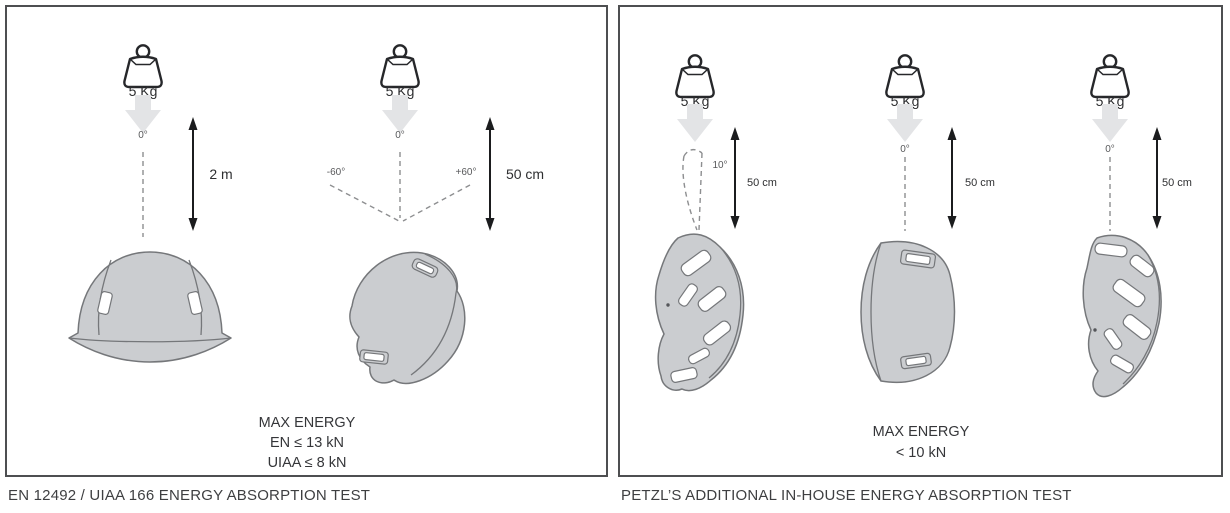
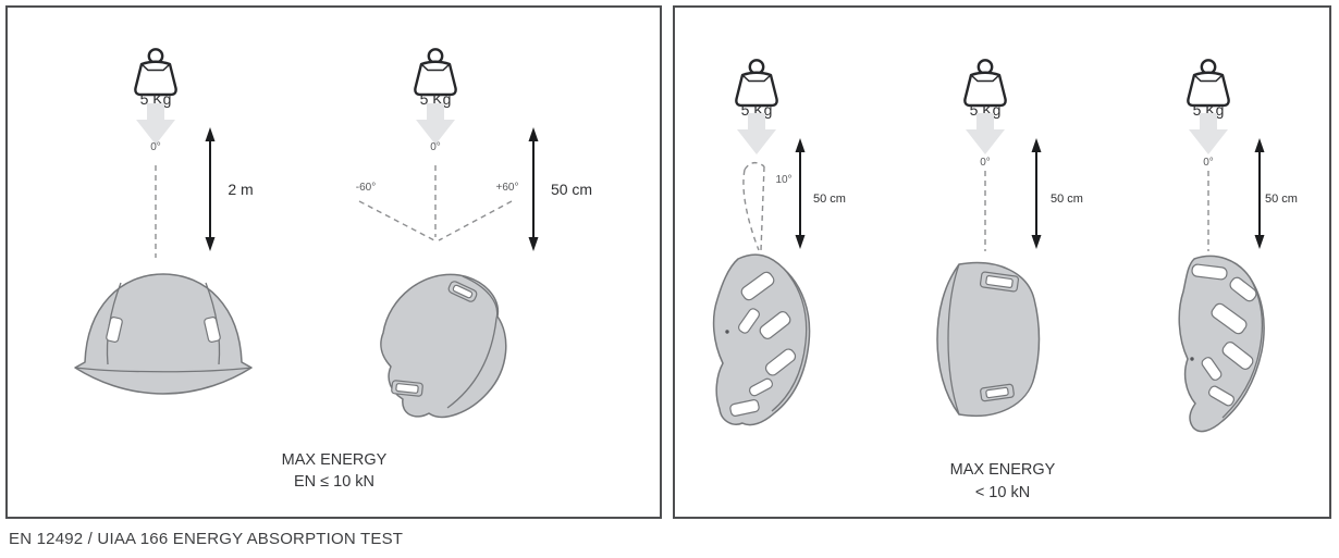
  5 Kg
  0°
  2 m
  5 Kg
  0°
  -60°
  +60°
  50 cm
  MAX ENERGY
- EN ≤ 13 kN
+ EN ≤ 10 kN
- UIAA ≤ 8 kN
  5 Kg
  10°
  50 cm
  5 Kg
  0°
  50 cm
  5 Kg
  0°
  50 cm
  MAX ENERGY
  < 10 kN
  EN 12492 / UIAA 166 ENERGY ABSORPTION TEST
- PETZL’S ADDITIONAL IN-HOUSE ENERGY ABSORPTION TEST
